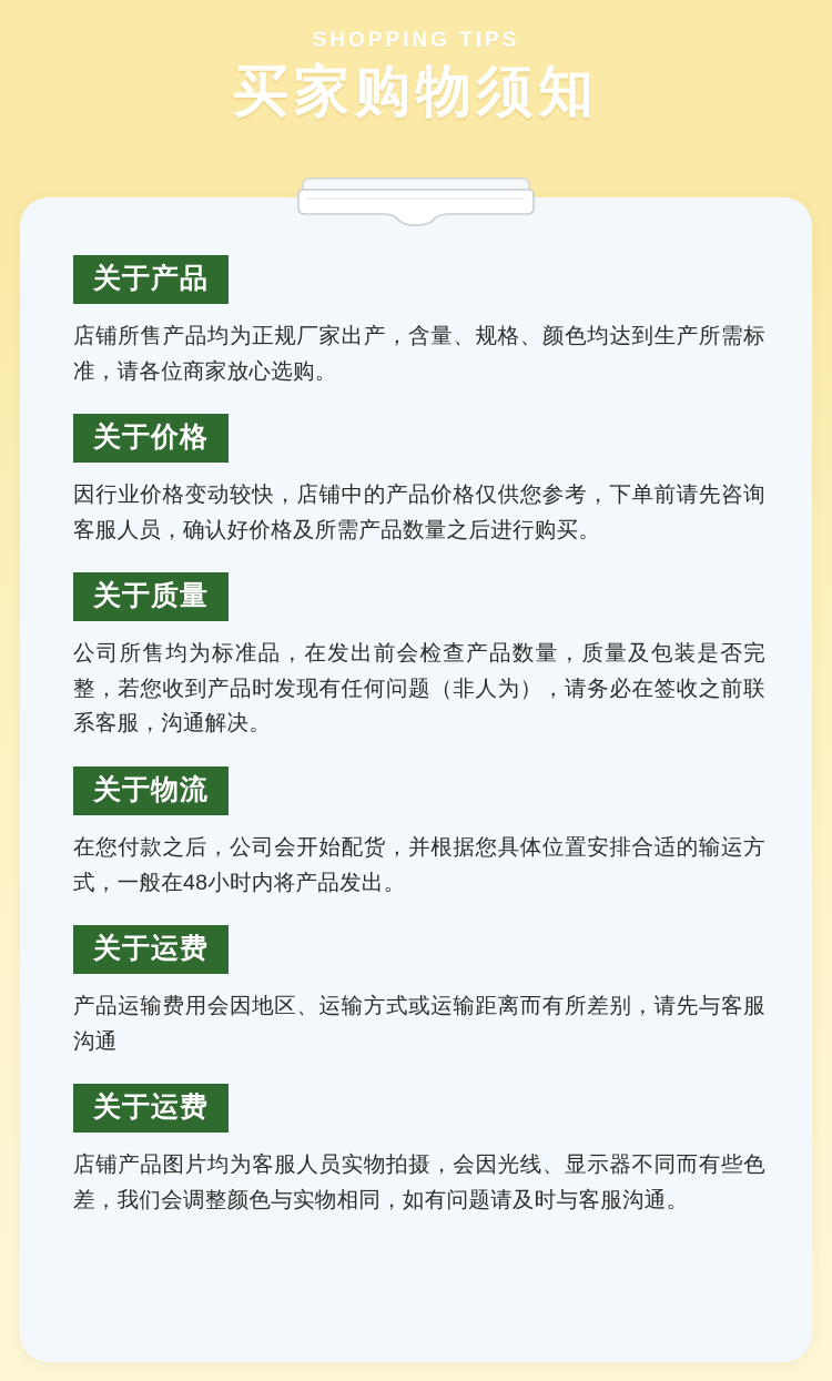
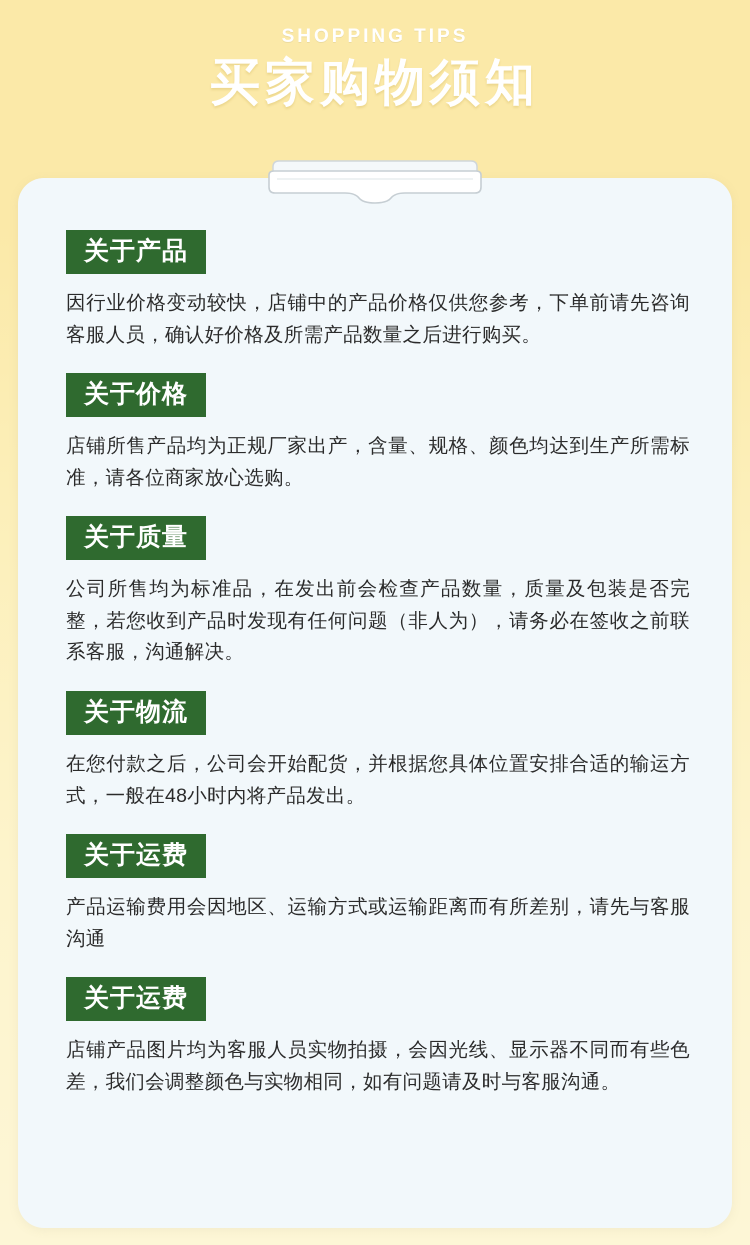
  SHOPPING TIPS
  买家购物须知
  关于产品
- 店铺所售产品均为正规厂家出产，含量、规格、颜色均达到生产所需标准，请各位商家放心选购。
+ 因行业价格变动较快，店铺中的产品价格仅供您参考，下单前请先咨询客服人员，确认好价格及所需产品数量之后进行购买。
  关于价格
- 因行业价格变动较快，店铺中的产品价格仅供您参考，下单前请先咨询客服人员，确认好价格及所需产品数量之后进行购买。
+ 店铺所售产品均为正规厂家出产，含量、规格、颜色均达到生产所需标准，请各位商家放心选购。
  关于质量
  公司所售均为标准品，在发出前会检查产品数量，质量及包装是否完整，若您收到产品时发现有任何问题（非人为），请务必在签收之前联系客服，沟通解决。
  关于物流
  在您付款之后，公司会开始配货，并根据您具体位置安排合适的输运方式，一般在48小时内将产品发出。
  关于运费
  产品运输费用会因地区、运输方式或运输距离而有所差别，请先与客服沟通
  关于运费
  店铺产品图片均为客服人员实物拍摄，会因光线、显示器不同而有些色差，我们会调整颜色与实物相同，如有问题请及时与客服沟通。
